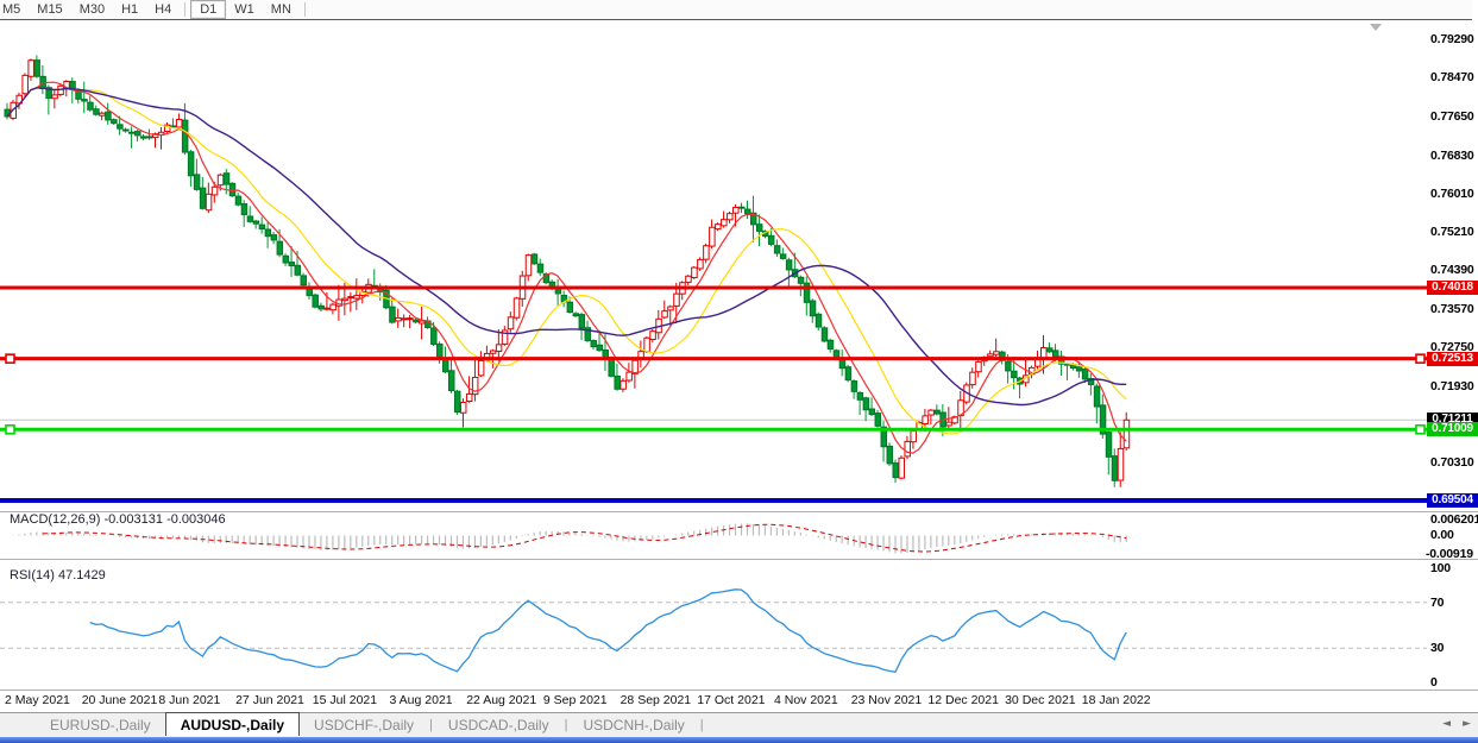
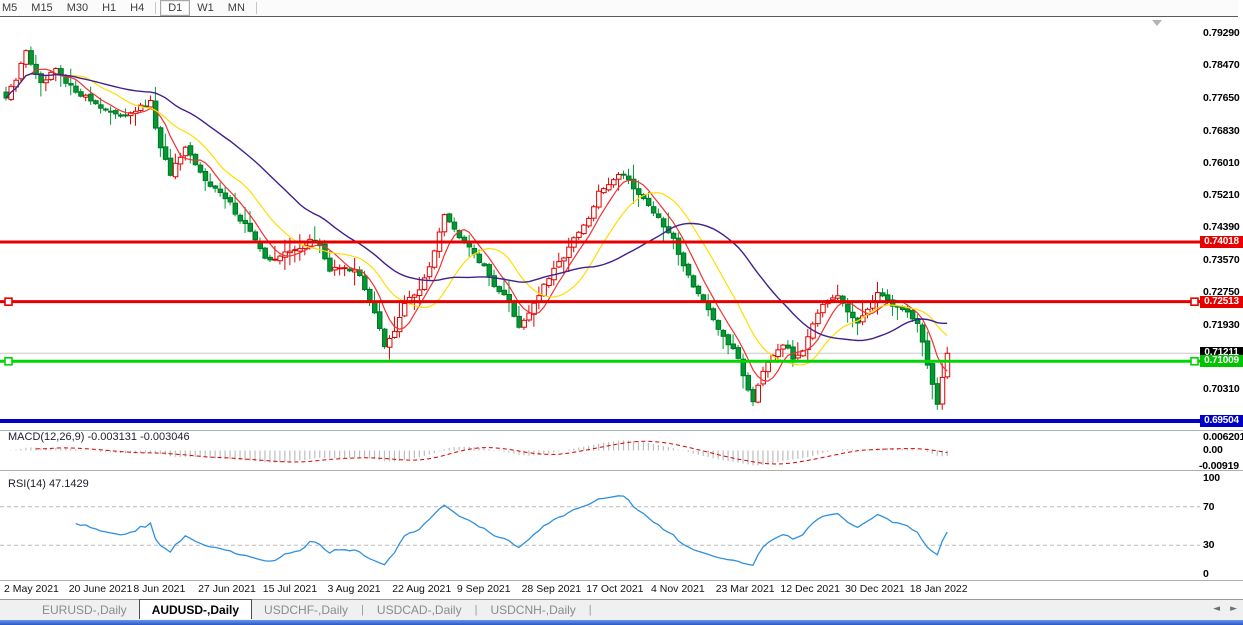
  M5
  M15
  M30
  H1
  H4
  D1
  W1
  MN
  0.79290
  0.78470
  0.77650
  0.76830
  0.76010
  0.75210
  0.74390
  0.73570
  0.72750
  0.71930
  0.70310
  0.006201
  0.00
  -0.00919
  100
  70
  30
  0
  0.74018
  0.72513
  0.71211
  0.71009
  0.69504
  MACD(12,26,9) -0.003131 -0.003046
  RSI(14) 47.1429
  2 May 2021
  20 June 2021
  8 Jun 2021
  27 Jun 2021
  15 Jul 2021
  3 Aug 2021
  22 Aug 2021
  9 Sep 2021
  28 Sep 2021
  17 Oct 2021
  4 Nov 2021
- 23 Nov 2021
+ 23 Mar 2021
  12 Dec 2021
  30 Dec 2021
  18 Jan 2022
  EURUSD-,Daily
  AUDUSD-,Daily
  USDCHF-,Daily
  |
  USDCAD-,Daily
  |
  USDCNH-,Daily
  |
  ◄
  ►
